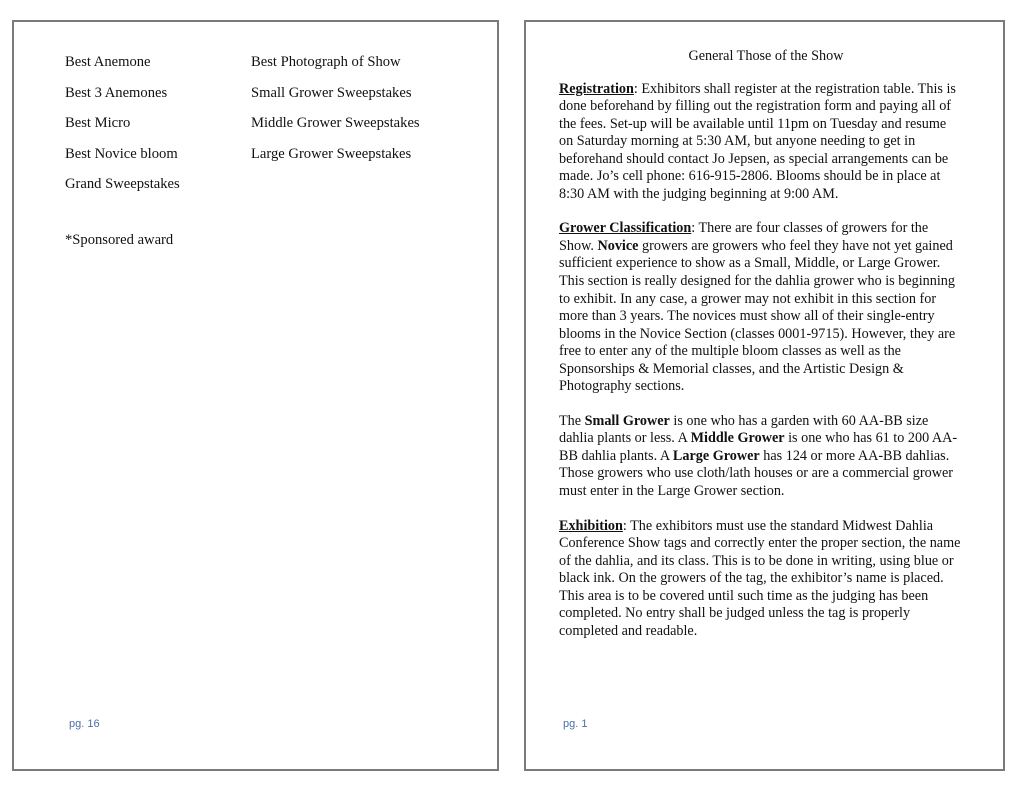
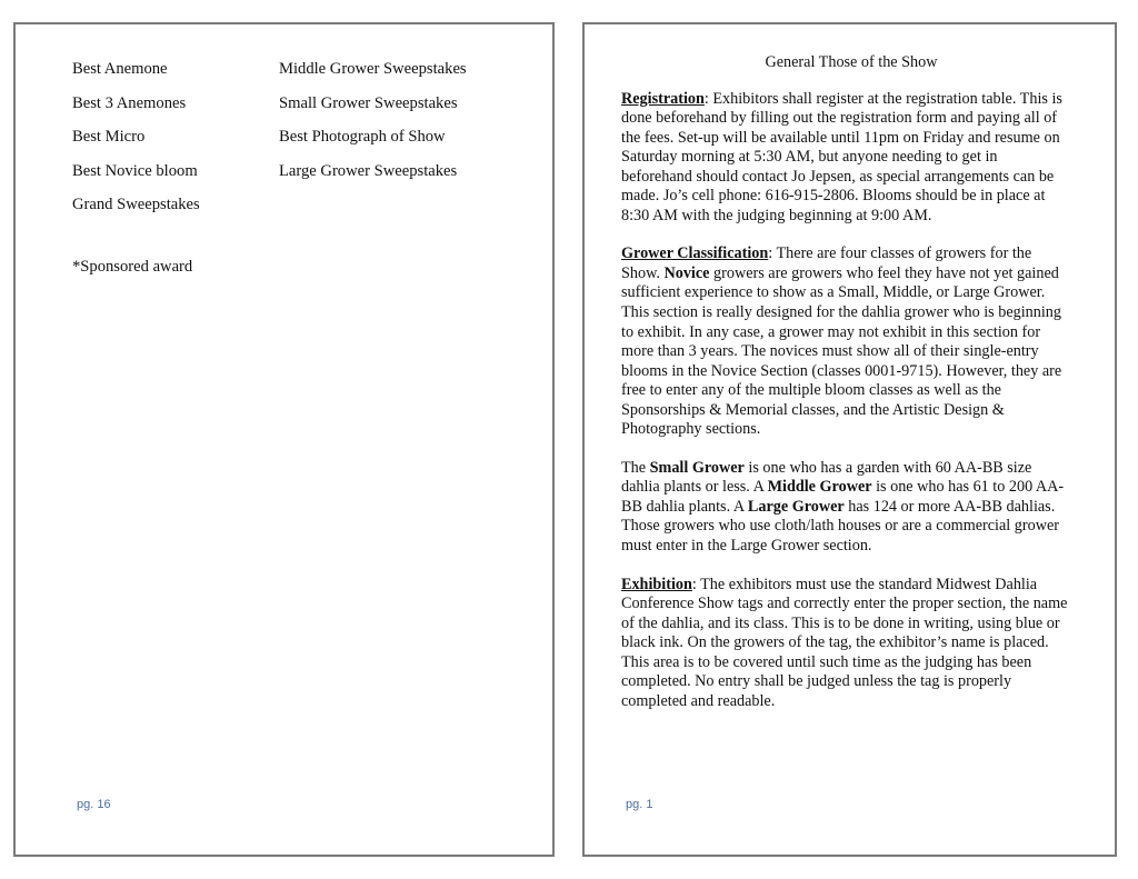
  Best Anemone
  Best 3 Anemones
  Best Micro
  Best Novice bloom
  Grand Sweepstakes
- Best Photograph of Show
+ Middle Grower Sweepstakes
  Small Grower Sweepstakes
- Middle Grower Sweepstakes
+ Best Photograph of Show
  Large Grower Sweepstakes
  *Sponsored award
  pg. 16
  General Those of the Show
- Registration: Exhibitors shall register at the registration table. This is done beforehand by filling out the registration form and paying all of the fees. Set-up will be available until 11pm on Tuesday and resume on Saturday morning at 5:30 AM, but anyone needing to get in beforehand should contact Jo Jepsen, as special arrangements can be made. Jo’s cell phone: 616-915-2806. Blooms should be in place at 8:30 AM with the judging beginning at 9:00 AM.
+ Registration: Exhibitors shall register at the registration table. This is done beforehand by filling out the registration form and paying all of the fees. Set-up will be available until 11pm on Friday and resume on Saturday morning at 5:30 AM, but anyone needing to get in beforehand should contact Jo Jepsen, as special arrangements can be made. Jo’s cell phone: 616-915-2806. Blooms should be in place at 8:30 AM with the judging beginning at 9:00 AM.
  Grower Classification: There are four classes of growers for the Show. Novice growers are growers who feel they have not yet gained sufficient experience to show as a Small, Middle, or Large Grower. This section is really designed for the dahlia grower who is beginning to exhibit. In any case, a grower may not exhibit in this section for more than 3 years. The novices must show all of their single-entry blooms in the Novice Section (classes 0001-9715). However, they are free to enter any of the multiple bloom classes as well as the Sponsorships & Memorial classes, and the Artistic Design & Photography sections.
  The Small Grower is one who has a garden with 60 AA-BB size dahlia plants or less. A Middle Grower is one who has 61 to 200 AA-BB dahlia plants. A Large Grower has 124 or more AA-BB dahlias. Those growers who use cloth/lath houses or are a commercial grower must enter in the Large Grower section.
  Exhibition: The exhibitors must use the standard Midwest Dahlia Conference Show tags and correctly enter the proper section, the name of the dahlia, and its class. This is to be done in writing, using blue or black ink. On the growers of the tag, the exhibitor’s name is placed. This area is to be covered until such time as the judging has been completed. No entry shall be judged unless the tag is properly completed and readable.
  pg. 1
